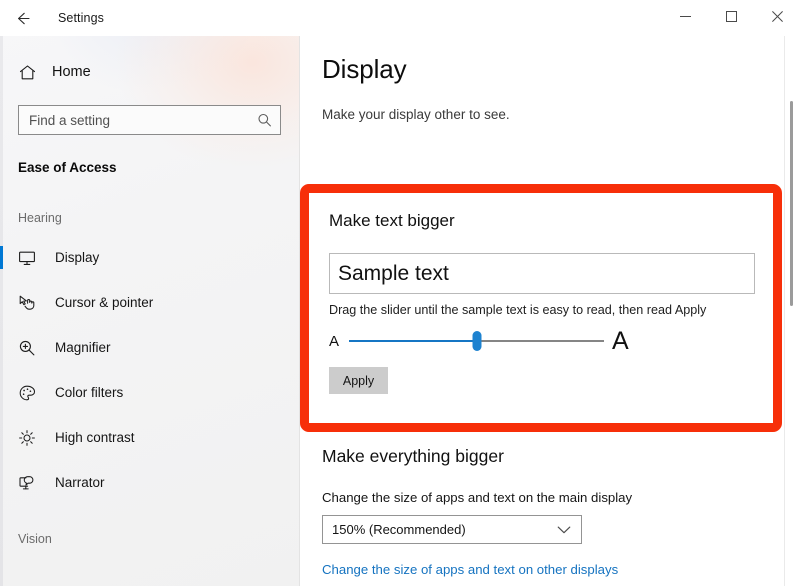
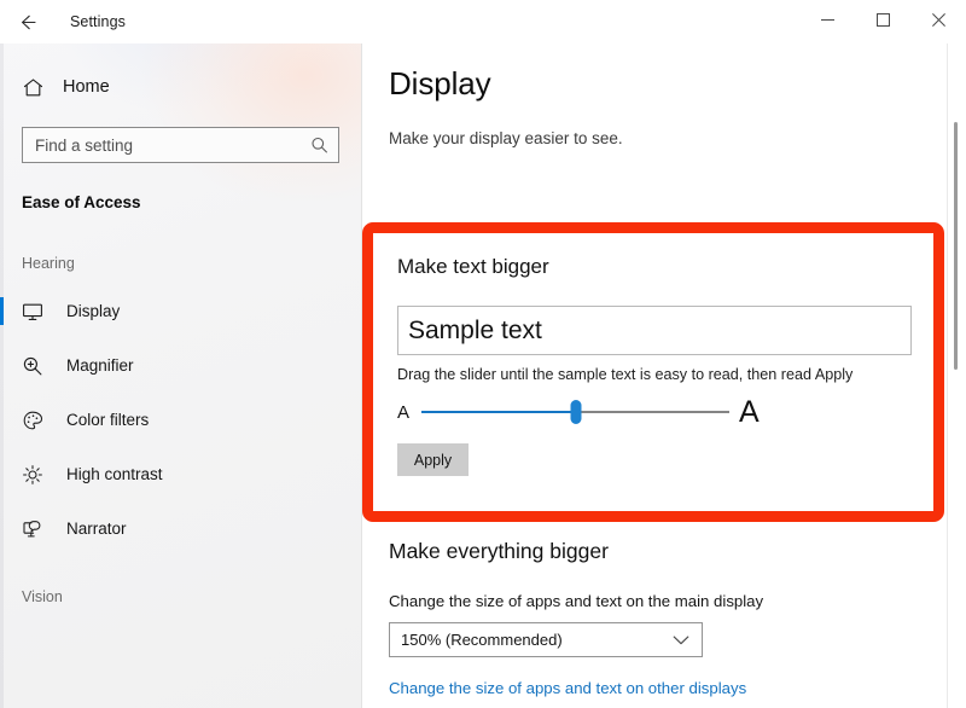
  Settings
  Home
  Find a setting
  Ease of Access
  Hearing
  Display
- Cursor & pointer
  Magnifier
  Color filters
  High contrast
  Narrator
  Vision
  Display
- Make your display other to see.
+ Make your display easier to see.
  Make text bigger
  Sample text
  Drag the slider until the sample text is easy to read, then read Apply
  A
  A
  Apply
  Make everything bigger
  Change the size of apps and text on the main display
  150% (Recommended)
  Change the size of apps and text on other displays
